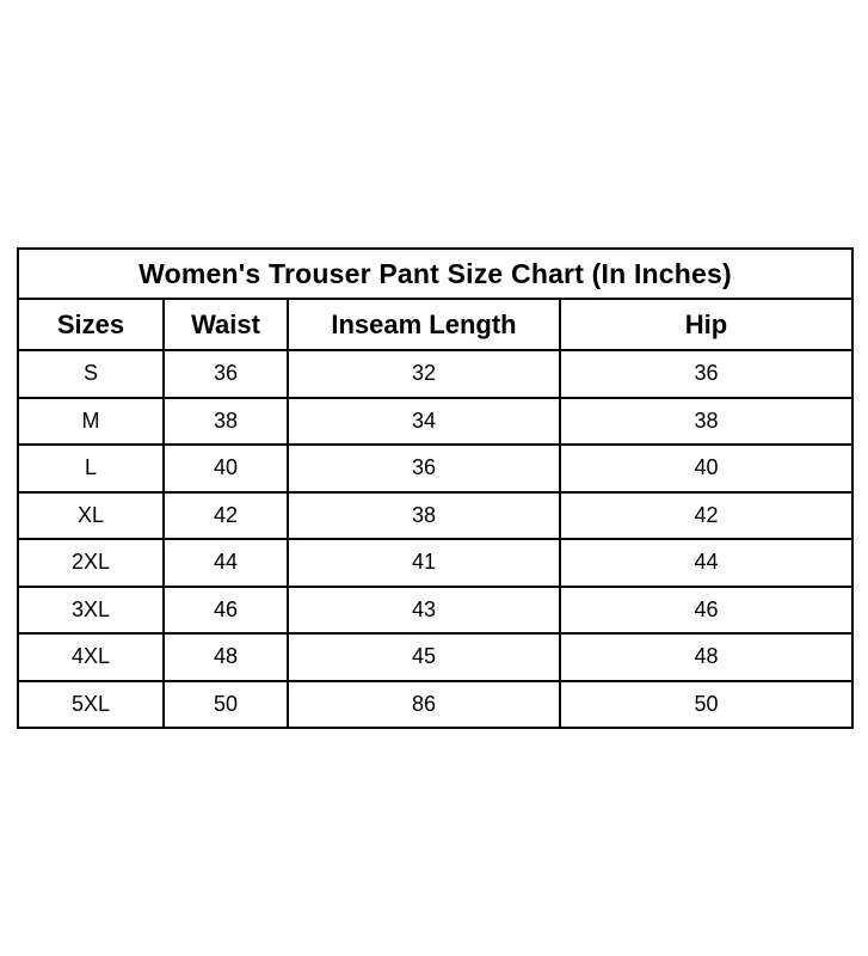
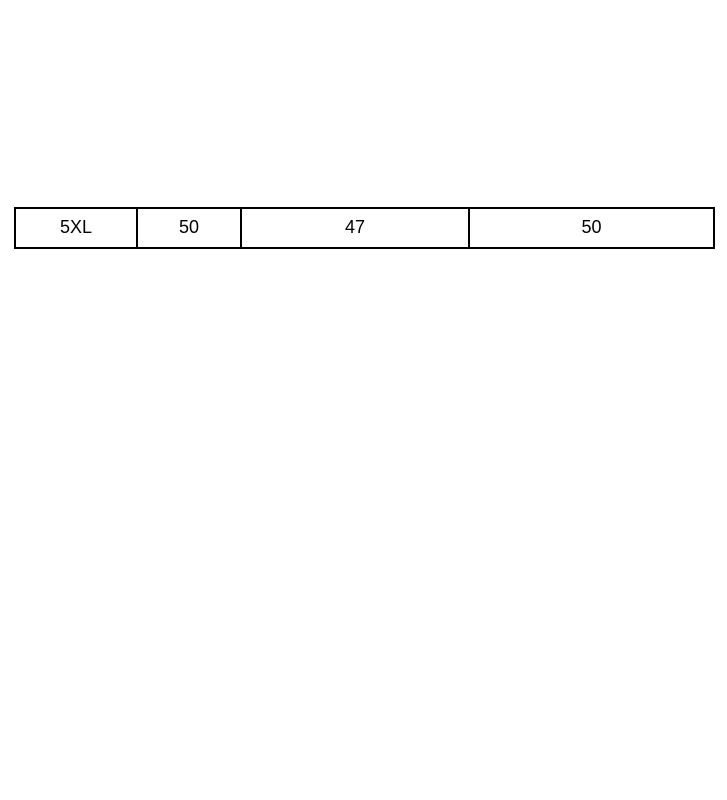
- Women's Trouser Pant Size Chart (In Inches)
- Sizes	Waist	Inseam Length	Hip
- S	36	32	36
- M	38	34	38
- L	40	36	40
- XL	42	38	42
- 2XL	44	41	44
- 3XL	46	43	46
- 4XL	48	45	48
- 5XL	50	86	50
+ 5XL	50	47	50
